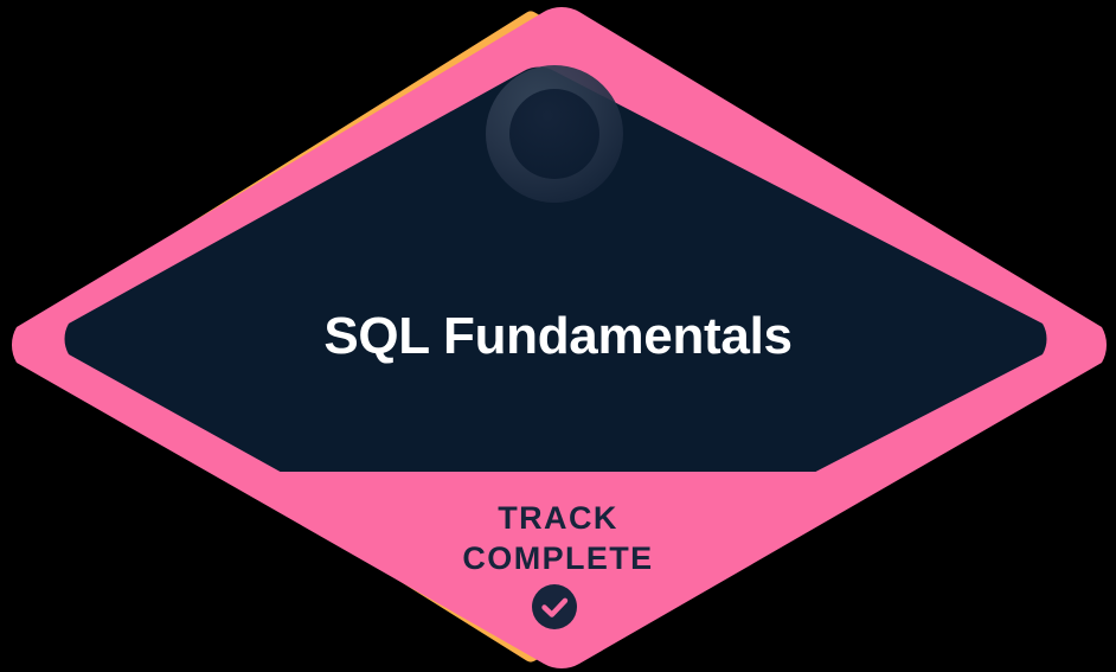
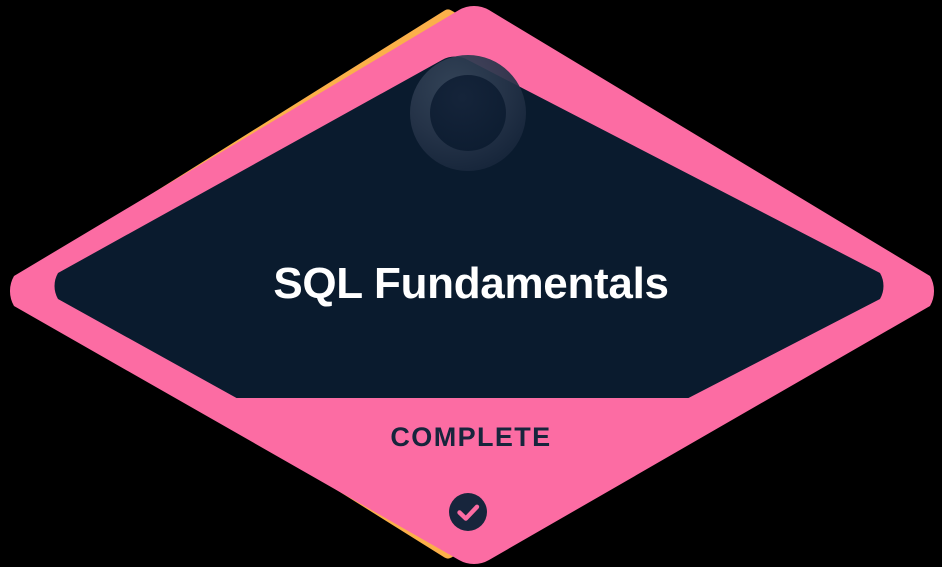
  SQL Fundamentals
- TRACK
  COMPLETE
